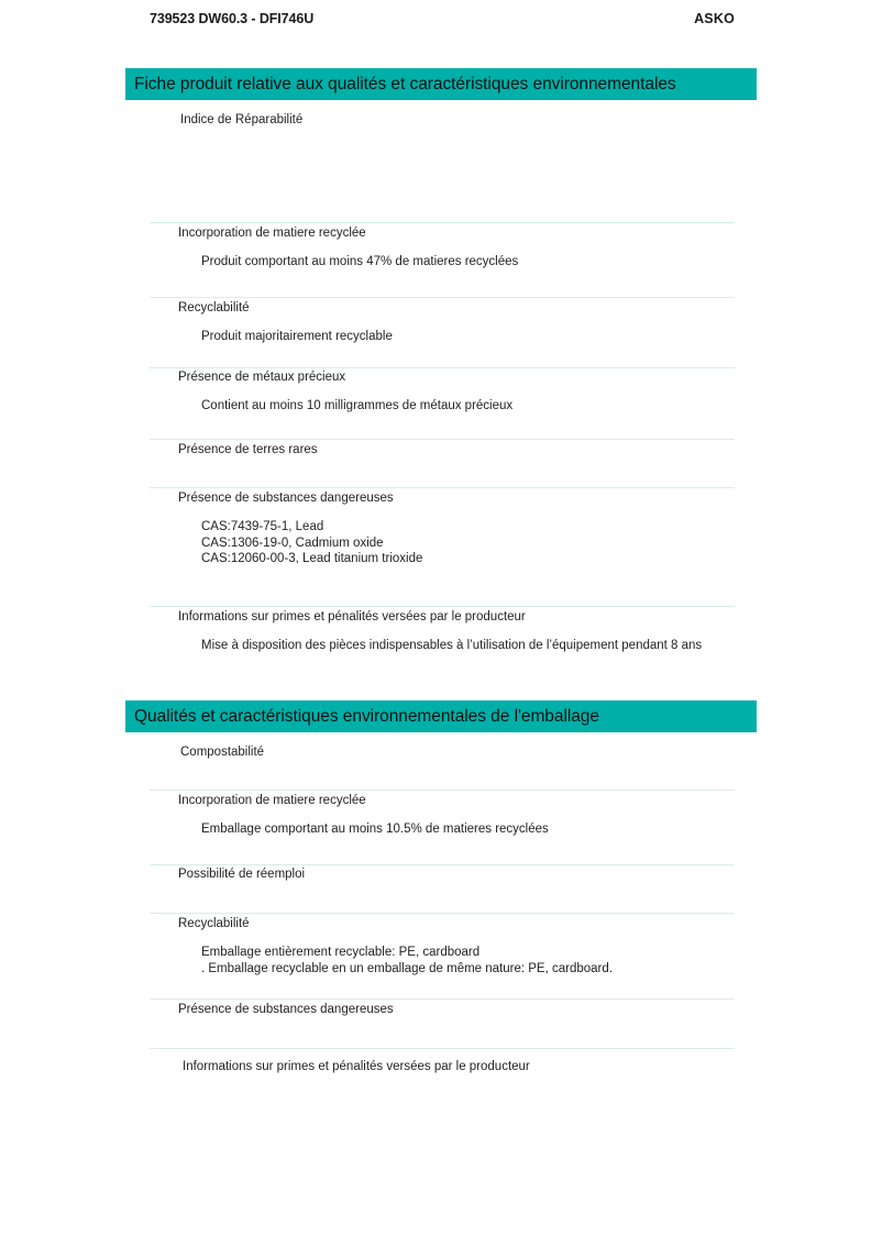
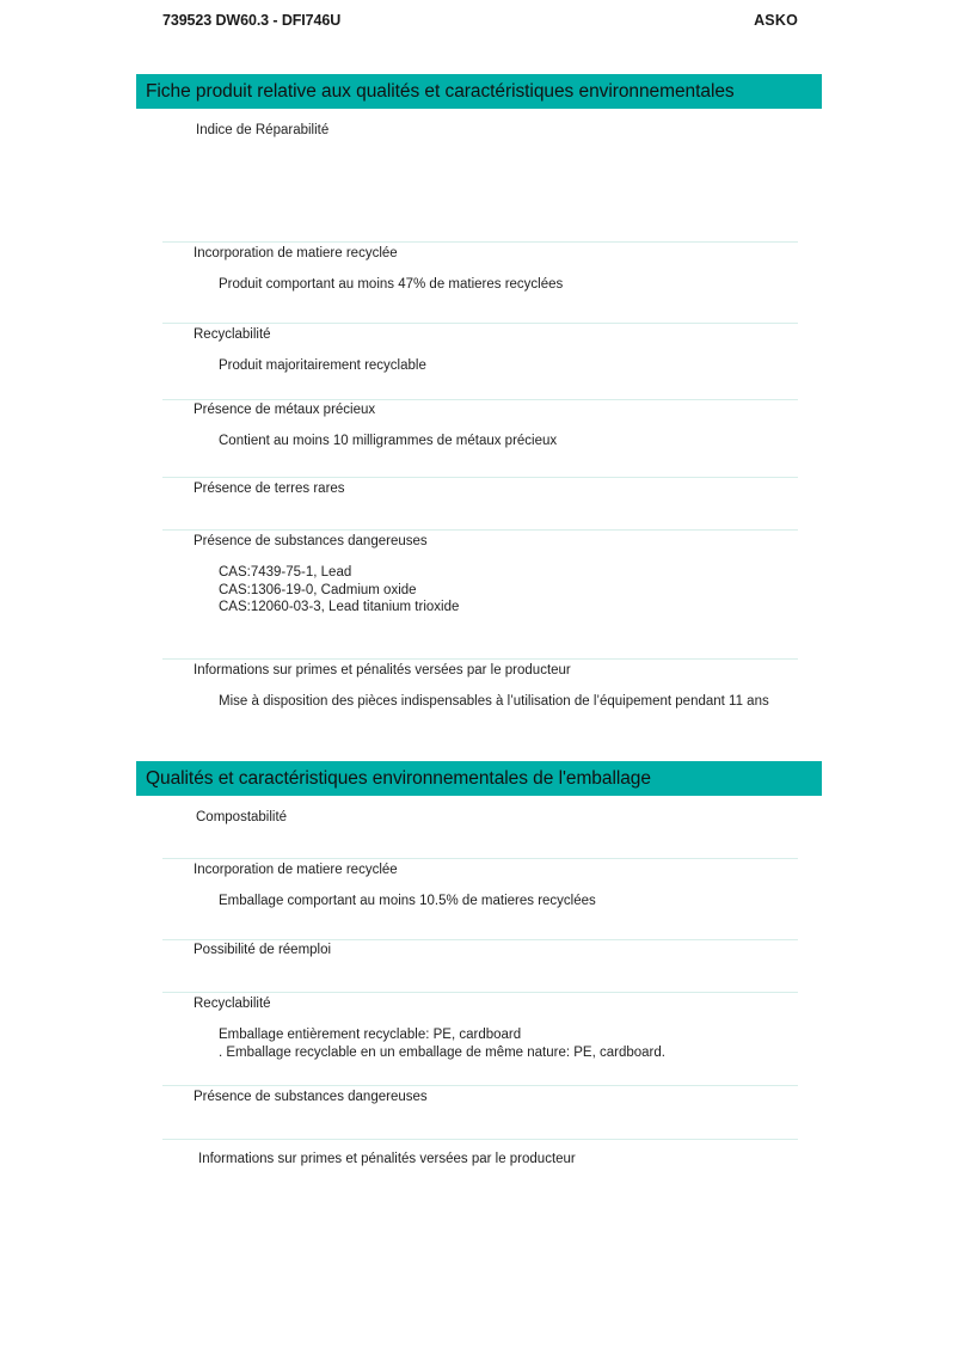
  739523 DW60.3 - DFI746U
  ASKO
  Fiche produit relative aux qualités et caractéristiques environnementales
  Indice de Réparabilité
  Incorporation de matiere recyclée
  Produit comportant au moins 47% de matieres recyclées
  Recyclabilité
  Produit majoritairement recyclable
  Présence de métaux précieux
  Contient au moins 10 milligrammes de métaux précieux
  Présence de terres rares
  Présence de substances dangereuses
  CAS:7439-75-1, Lead
  CAS:1306-19-0, Cadmium oxide
- CAS:12060-00-3, Lead titanium trioxide
+ CAS:12060-03-3, Lead titanium trioxide
  Informations sur primes et pénalités versées par le producteur
- Mise à disposition des pièces indispensables à l’utilisation de l’équipement pendant 8 ans
+ Mise à disposition des pièces indispensables à l’utilisation de l’équipement pendant 11 ans
  Qualités et caractéristiques environnementales de l'emballage
  Compostabilité
  Incorporation de matiere recyclée
  Emballage comportant au moins 10.5% de matieres recyclées
  Possibilité de réemploi
  Recyclabilité
  Emballage entièrement recyclable: PE, cardboard
  . Emballage recyclable en un emballage de même nature: PE, cardboard.
  Présence de substances dangereuses
  Informations sur primes et pénalités versées par le producteur
